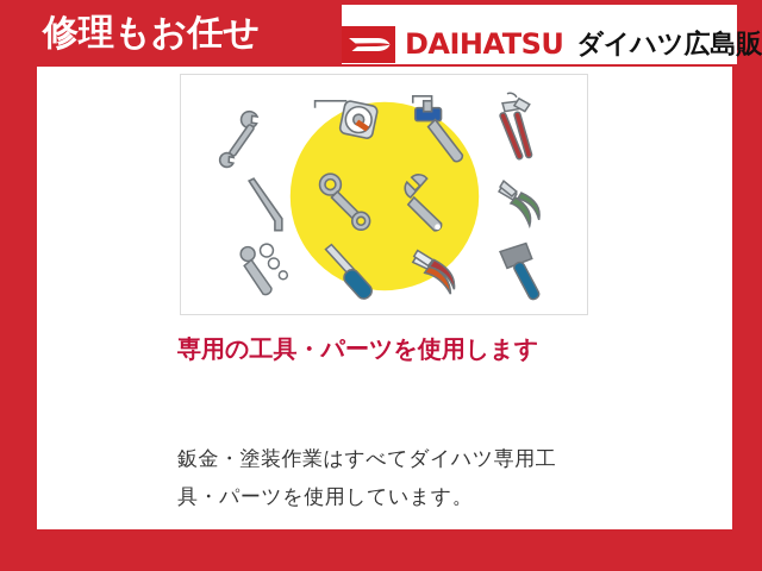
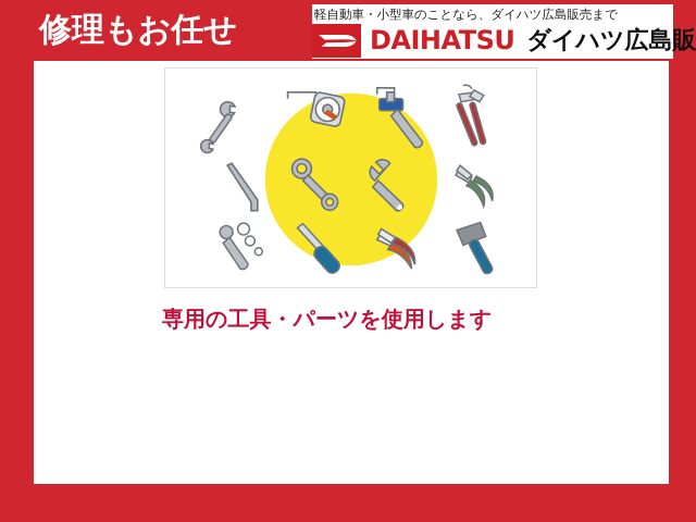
  修理もお任せ
+ 軽自動車・小型車のことなら、ダイハツ広島販売まで
  DAIHATSU
  ダイハツ広島販
  専用の工具・パーツを使用します
- 鈑金・塗装作業はすべてダイハツ専用工具・パーツを使用しています。
